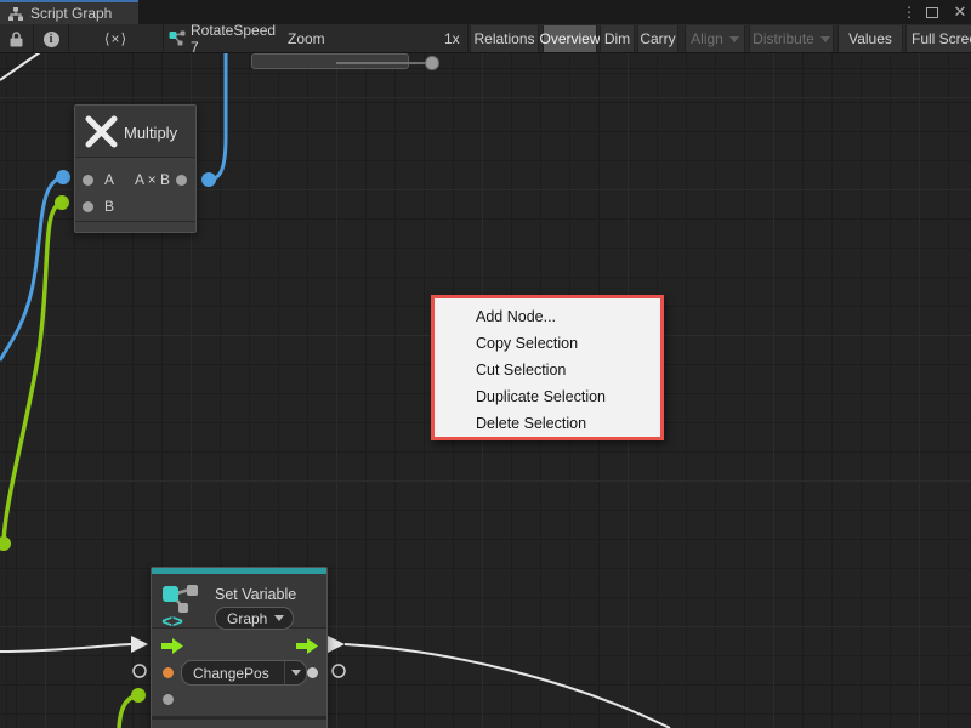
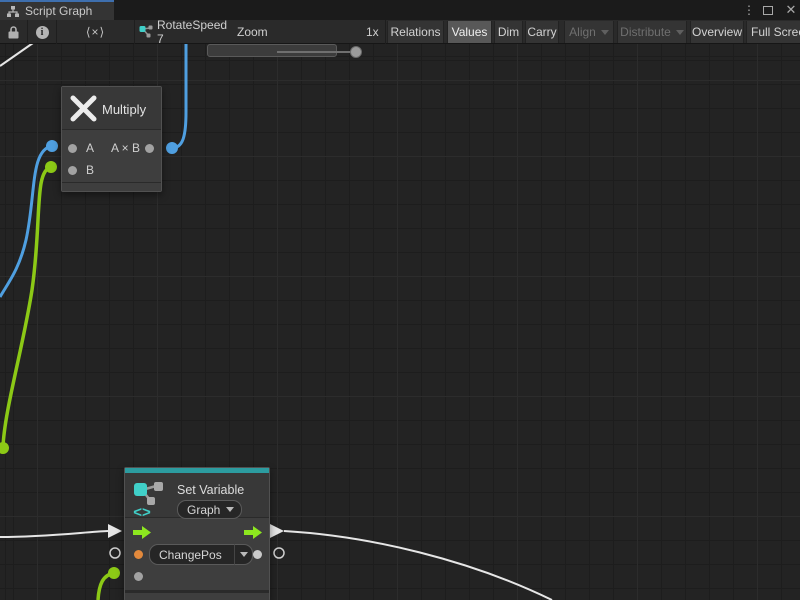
  Multiply
  A
  A × B
  B
  <>
  Set Variable
  Graph
  ChangePos
- Add Node...
- Copy Selection
- Cut Selection
- Duplicate Selection
- Delete Selection
  i
  ⟨×⟩
  RotateSpeed 7
  Zoom
  1x
  Relations
- Overview
+ Values
  Dim
  Carry
  Align
  Distribute
- Values
+ Overview
  Full Scre
  Script Graph
  ⋮
  ✕
